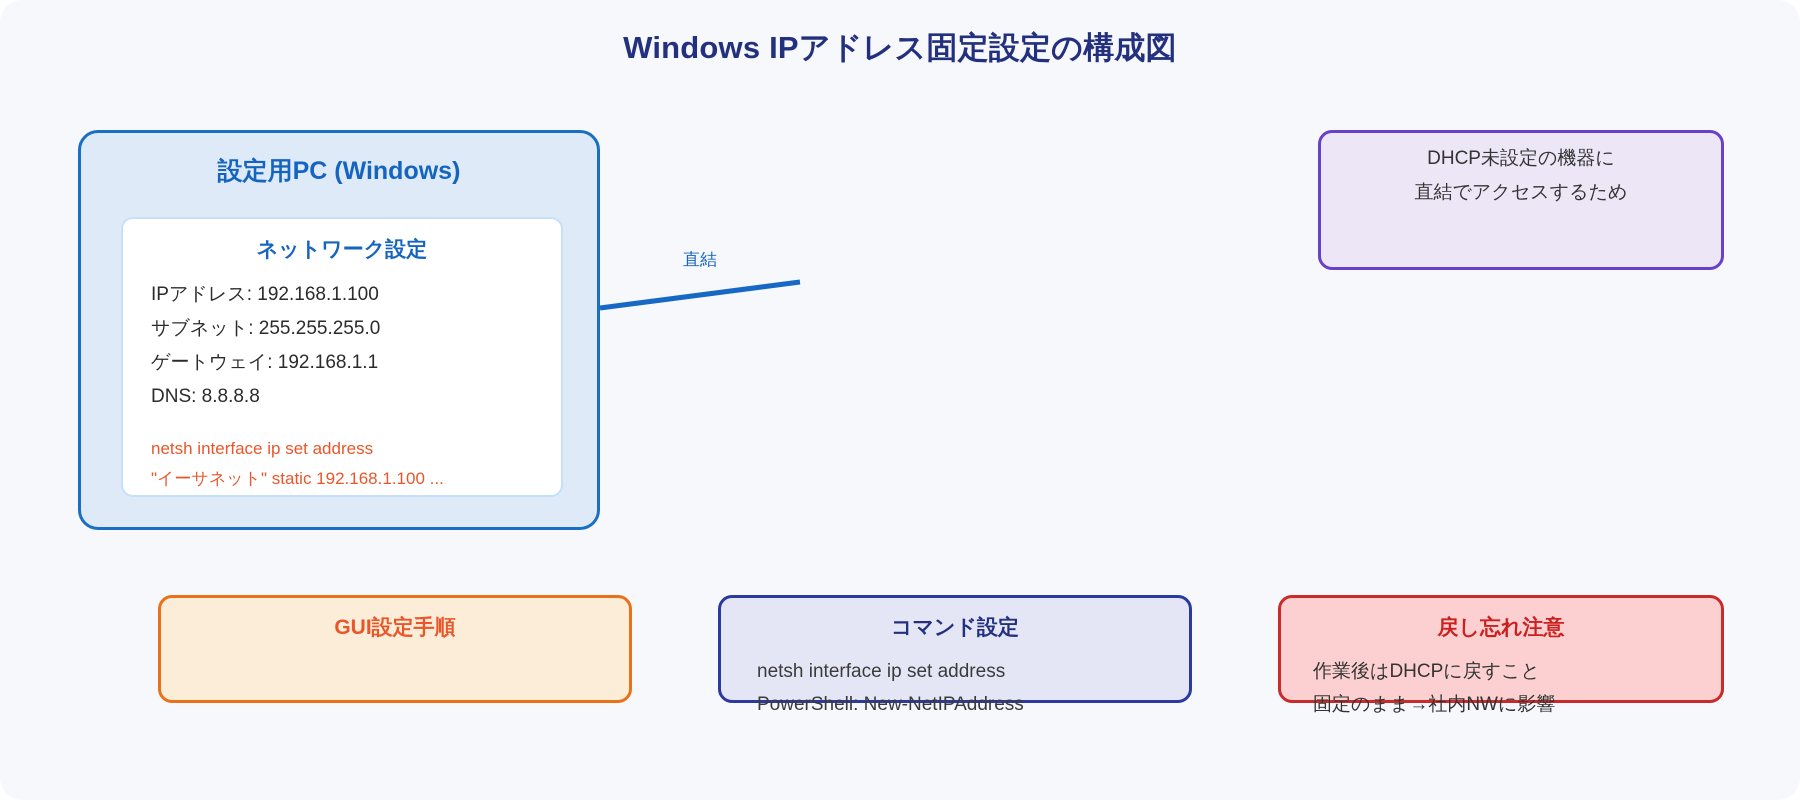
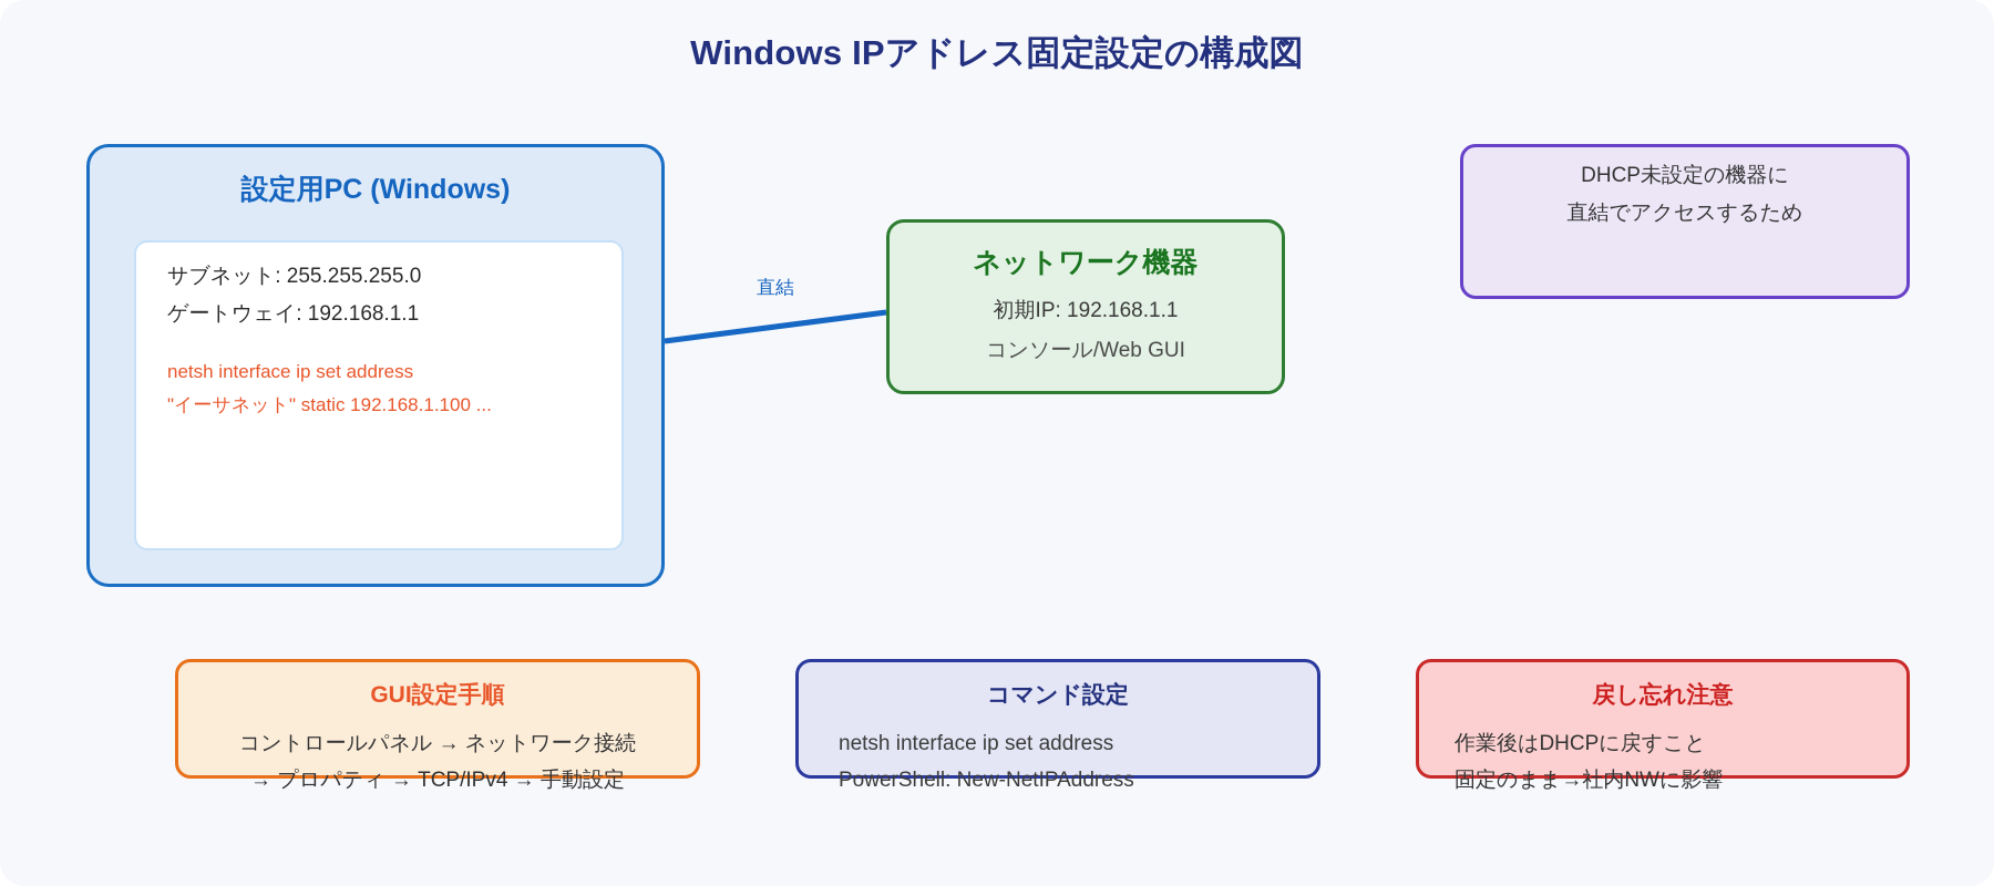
  Windows IPアドレス固定設定の構成図
  直結
  設定用PC (Windows)
- ネットワーク設定
- IPアドレス: 192.168.1.100
  サブネット: 255.255.255.0
  ゲートウェイ: 192.168.1.1
- DNS: 8.8.8.8
  netsh interface ip set address
  "イーサネット" static 192.168.1.100 ...
+ ネットワーク機器
+ 初期IP: 192.168.1.1
+ コンソール/Web GUI
  DHCP未設定の機器に
  直結でアクセスするため
  GUI設定手順
+ コントロールパネル → ネットワーク接続
+ → プロパティ → TCP/IPv4 → 手動設定
  コマンド設定
  netsh interface ip set address
  PowerShell: New-NetIPAddress
  戻し忘れ注意
  作業後はDHCPに戻すこと
  固定のまま→社内NWに影響
